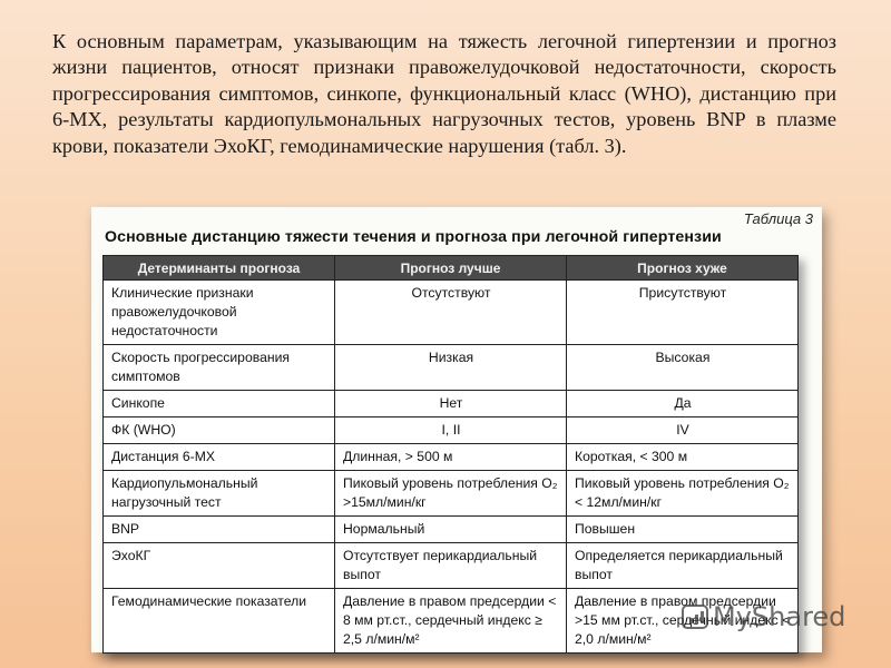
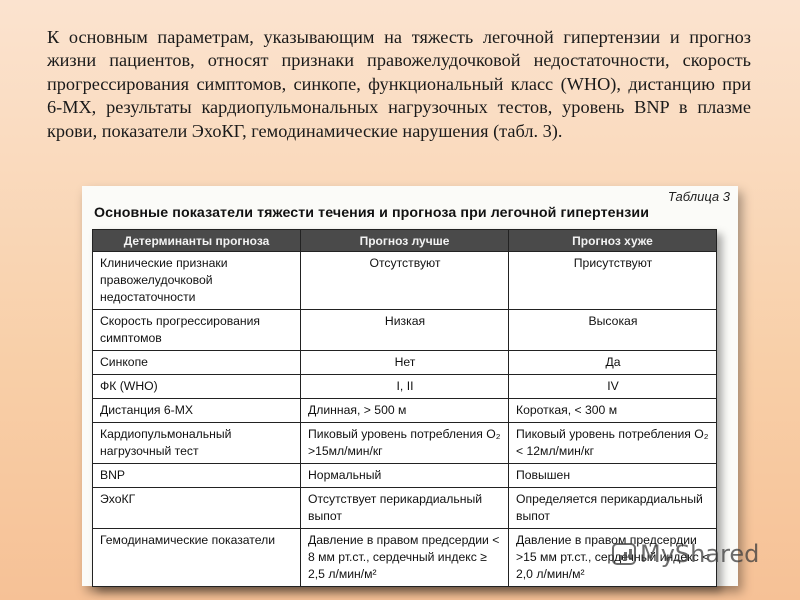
  К основным параметрам, указывающим на тяжесть легочной гипертензии и прогноз жизни пациентов, относят признаки правожелудочковой недостаточности, скорость прогрессирования симптомов, синкопе, функциональный класс (WHO), дистанцию при 6-МХ, результаты кардиопульмональных нагрузочных тестов, уровень BNP в плазме крови, показатели ЭхоКГ, гемодинамические нарушения (табл. 3).
  Таблица 3
- Основные дистанцию тяжести течения и прогноза при легочной гипертензии
+ Основные показатели тяжести течения и прогноза при легочной гипертензии
  Детерминанты прогноза	Прогноз лучше	Прогноз хуже
  Клинические признаки правожелудочковой недостаточности	Отсутствуют	Присутствуют
  Скорость прогрессирования симптомов	Низкая	Высокая
  Синкопе	Нет	Да
  ФК (WHO)	I, II	IV
  Дистанция 6-МХ	Длинная, > 500 м	Короткая, < 300 м
  Кардиопульмональный нагрузочный тест	Пиковый уровень потребления O₂ >15мл/мин/кг	Пиковый уровень потребления O₂ < 12мл/мин/кг
  BNP	Нормальный	Повышен
  ЭхоКГ	Отсутствует перикардиальный выпот	Определяется перикардиальный выпот
  Гемодинамические показатели	Давление в правом предсердии < 8 мм рт.ст., сердечный индекс ≥ 2,5 л/мин/м²	Давление в правом предсердии >15 мм рт.ст., сердечный индекс < 2,0 л/мин/м²
  MyShared
